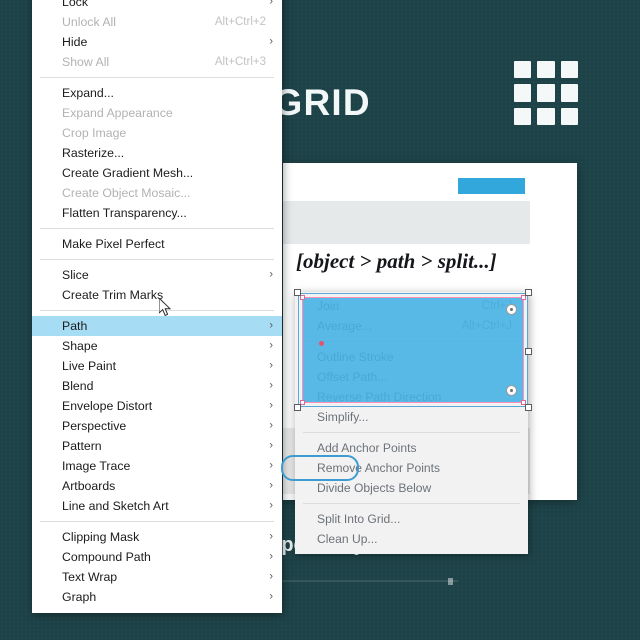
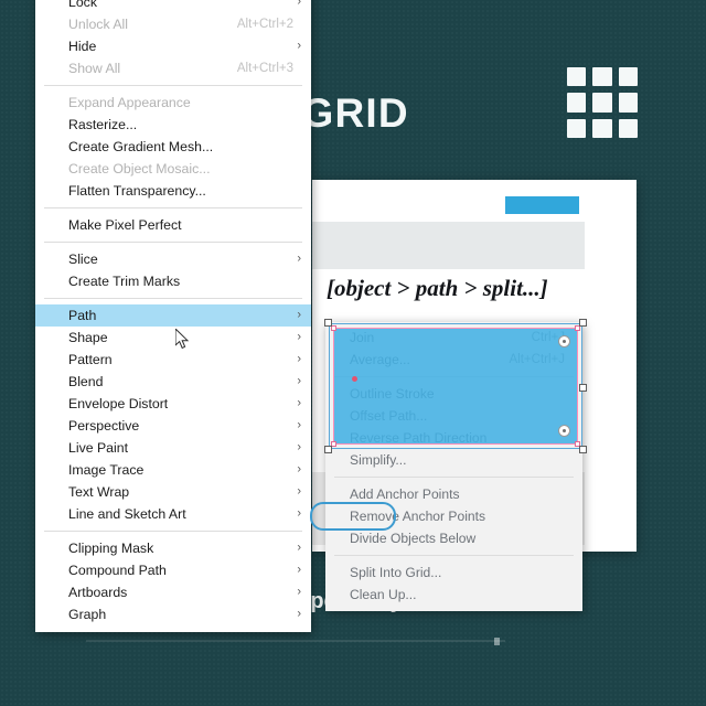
  GRID
  [object > path > split...]
  Ctrl+
  Reverse Path Direction
  Simplify...
  Add Anchor Points
  Remove Anchor Points
  Divide Objects Below
  Split Into Grid...
  Clean Up...
  Lock
  ›
  Unlock All
  Alt+Ctrl+2
  Hide
  ›
  Show All
  Alt+Ctrl+3
- Expand...
  Expand Appearance
- Crop Image
  Rasterize...
  Create Gradient Mesh...
  Create Object Mosaic...
  Flatten Transparency...
  Make Pixel Perfect
  Slice
  ›
  Create Trim Marks
  Path
  ›
  Shape
  ›
- Live Paint
+ Pattern
  ›
  Blend
  ›
  Envelope Distort
  ›
  Perspective
  ›
- Pattern
+ Live Paint
  ›
  Image Trace
  ›
- Artboards
+ Text Wrap
  ›
  Line and Sketch Art
  ›
  Clipping Mask
  ›
  Compound Path
  ›
- Text Wrap
+ Artboards
  ›
  Graph
  ›
